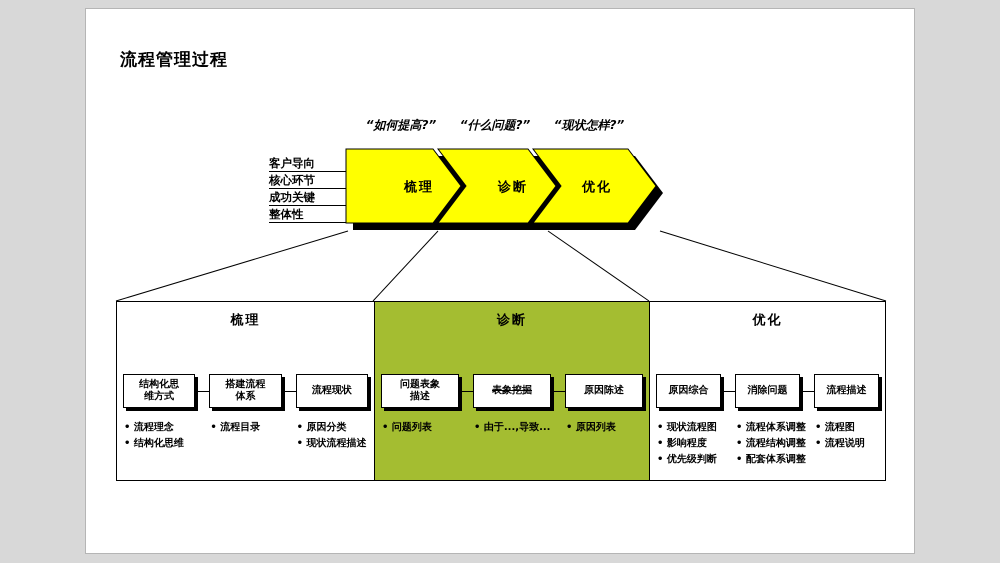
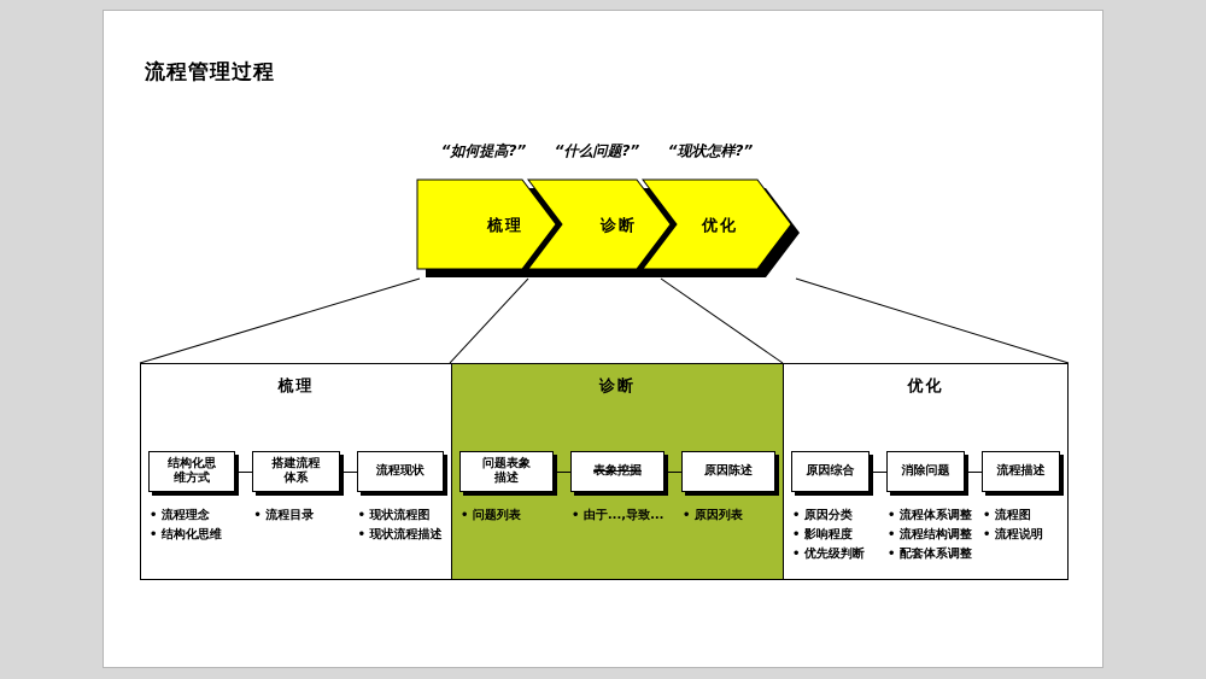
  流程管理过程
  “如何提高?”
  “什么问题?”
  “现状怎样?”
- 客户导向
- 核心环节
- 成功关键
- 整体性
  梳理
  诊断
  优化
  梳理
  结构化思
  维方式
  流程理念
  结构化思维
  搭建流程
  体系
  流程目录
  流程现状
- 原因分类
+ 现状流程图
  现状流程描述
  诊断
  问题表象
  描述
  问题列表
  表象挖掘
  由于...,导致...
  原因陈述
  原因列表
  优化
  原因综合
- 现状流程图
+ 原因分类
  影响程度
  优先级判断
  消除问题
  流程体系调整
  流程结构调整
  配套体系调整
  流程描述
  流程图
  流程说明
